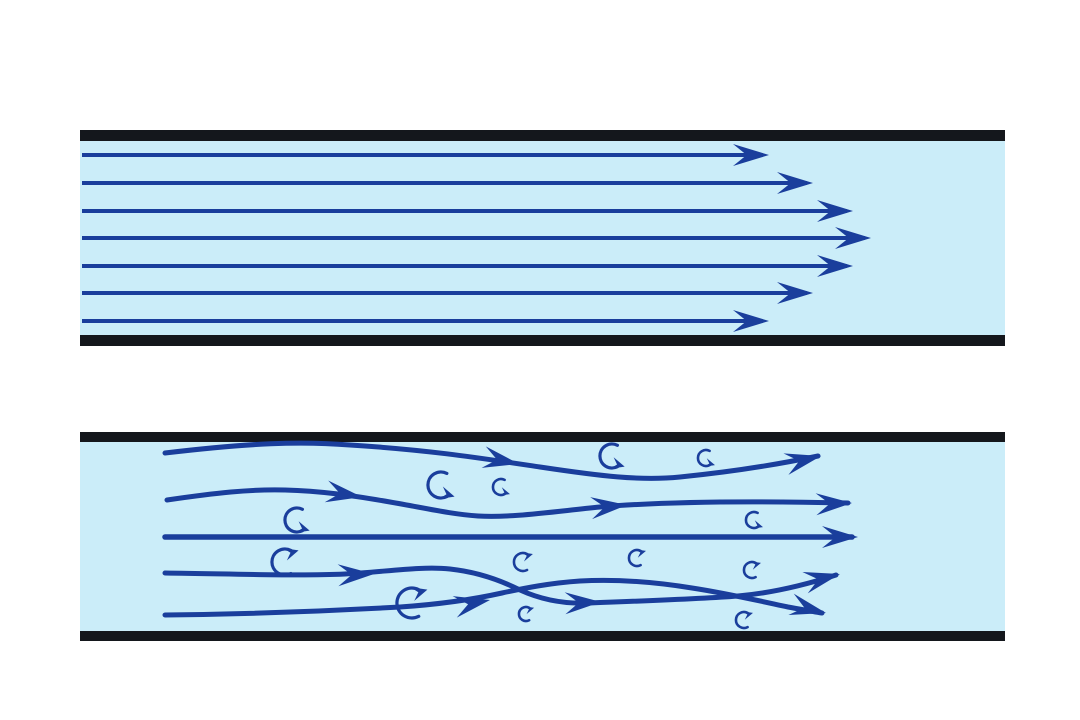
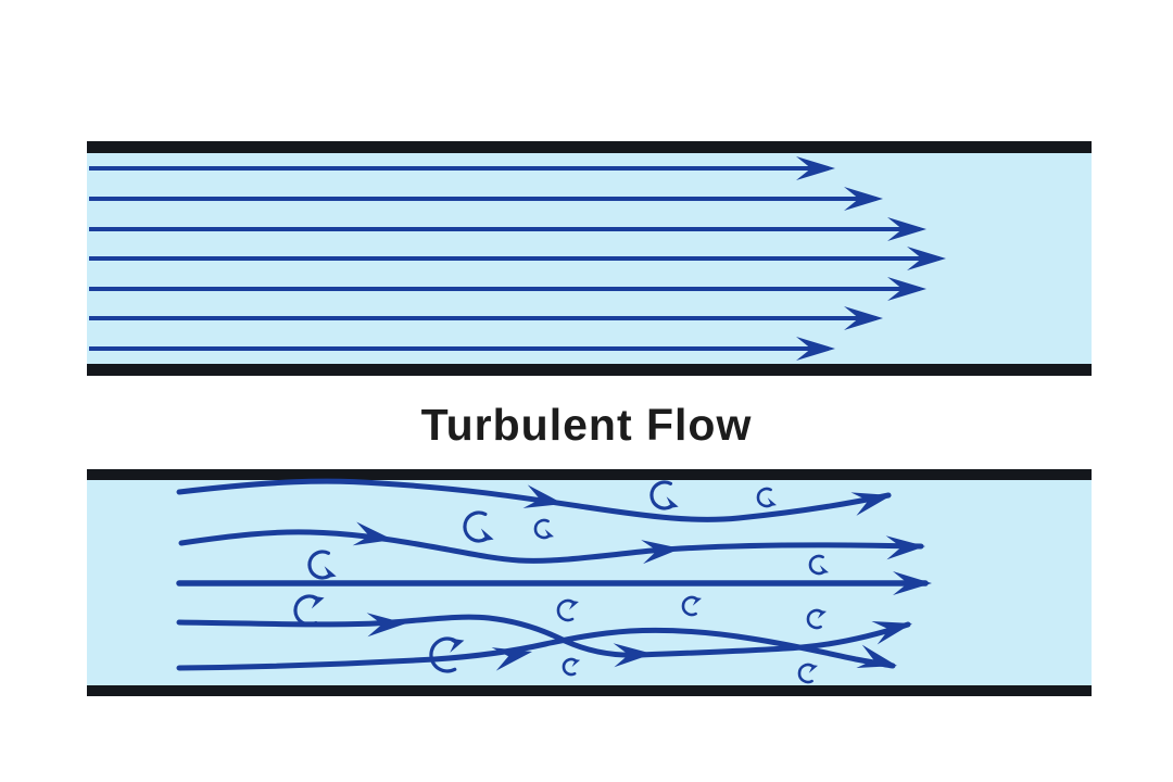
+ Turbulent Flow
